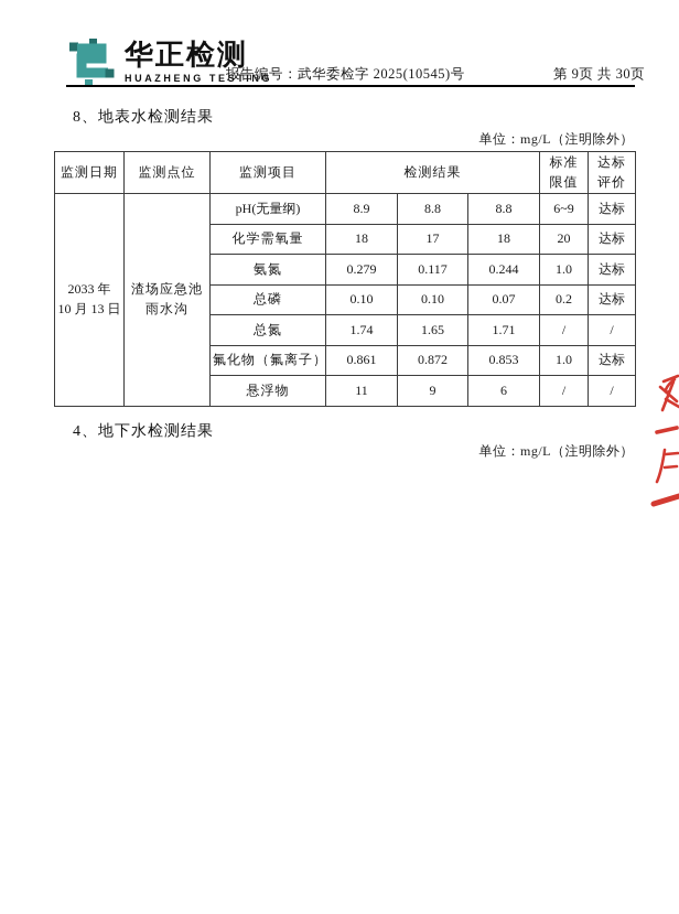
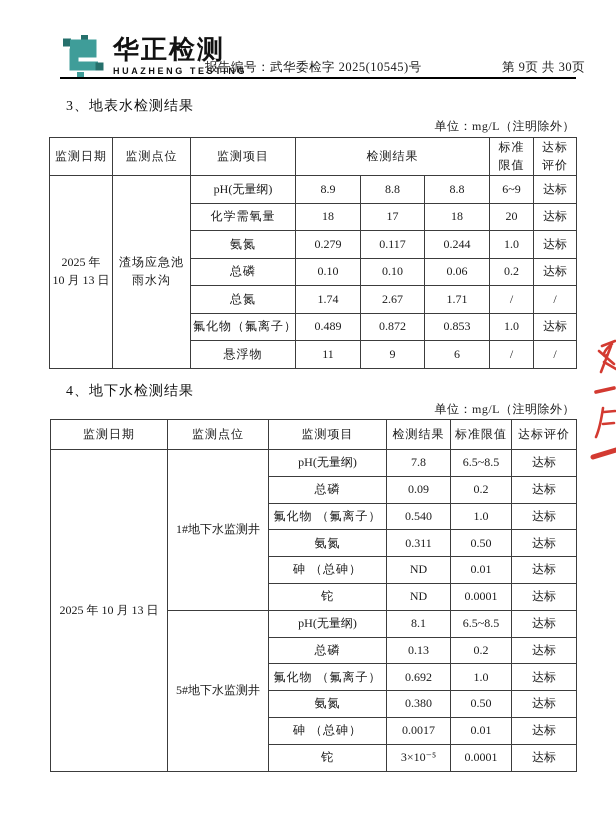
  华正检测
  HUAZHENG TESTING
  报告编号：武华委检字 2025(10545)号
  第 9页 共 30页
- 8、地表水检测结果
+ 3、地表水检测结果
  单位：mg/L（注明除外）
  监测日期	监测点位	监测项目	检测结果	标准 限值	达标 评价
- 2033 年 10 月 13 日	渣场应急池 雨水沟	pH(无量纲)	8.9	8.8	8.8	6~9	达标
+ 2025 年 10 月 13 日	渣场应急池 雨水沟	pH(无量纲)	8.9	8.8	8.8	6~9	达标
  化学需氧量	18	17	18	20	达标
  氨氮	0.279	0.117	0.244	1.0	达标
- 总磷	0.10	0.10	0.07	0.2	达标
+ 总磷	0.10	0.10	0.06	0.2	达标
- 总氮	1.74	1.65	1.71	/	/
+ 总氮	1.74	2.67	1.71	/	/
- 氟化物（氟离子）	0.861	0.872	0.853	1.0	达标
+ 氟化物（氟离子）	0.489	0.872	0.853	1.0	达标
  悬浮物	11	9	6	/	/
  4、地下水检测结果
  单位：mg/L（注明除外）
+ 监测日期	监测点位	监测项目	检测结果	标准限值	达标评价
+ 2025 年 10 月 13 日	1#地下水监测井	pH(无量纲)	7.8	6.5~8.5	达标
+ 总磷	0.09	0.2	达标
+ 氟化物 （氟离子）	0.540	1.0	达标
+ 氨氮	0.311	0.50	达标
+ 砷 （总砷）	ND	0.01	达标
+ 铊	ND	0.0001	达标
+ 5#地下水监测井	pH(无量纲)	8.1	6.5~8.5	达标
+ 总磷	0.13	0.2	达标
+ 氟化物 （氟离子）	0.692	1.0	达标
+ 氨氮	0.380	0.50	达标
+ 砷 （总砷）	0.0017	0.01	达标
+ 铊	3×10⁻⁵	0.0001	达标
